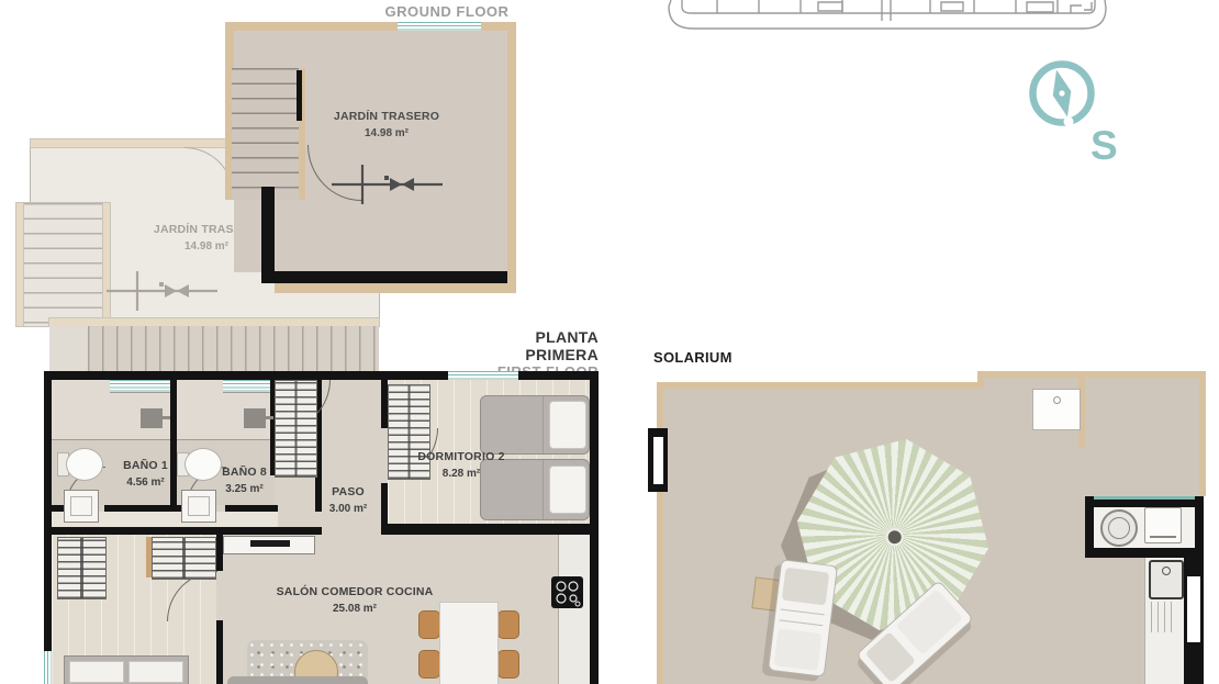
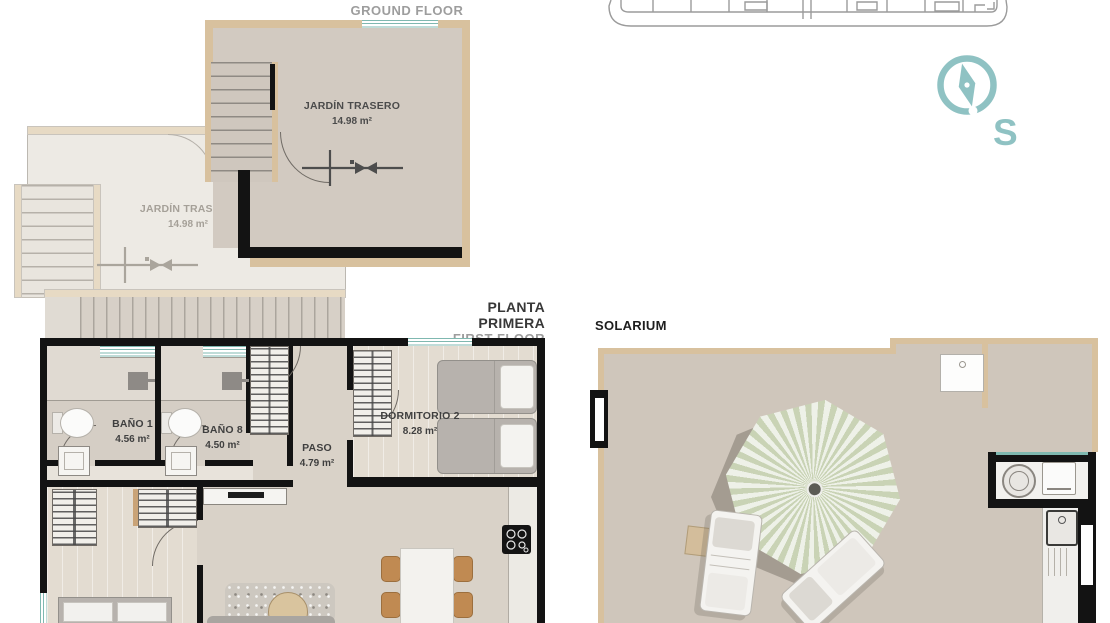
  S
  GROUND FLOOR
  JARDÍN TRAS
  14.98 m²
  JARDÍN TRASERO
  14.98 m²
  PLANTA PRIMERA
  BAÑO 1
  4.56 m²
  BAÑO 8
- 3.25 m²
+ 4.50 m²
  PASO
- 3.00 m²
+ 4.79 m²
  DORMITORIO 2
  8.28 m²
- SALÓN COMEDOR COCINA
- 25.08 m²
  SOLARIUM
